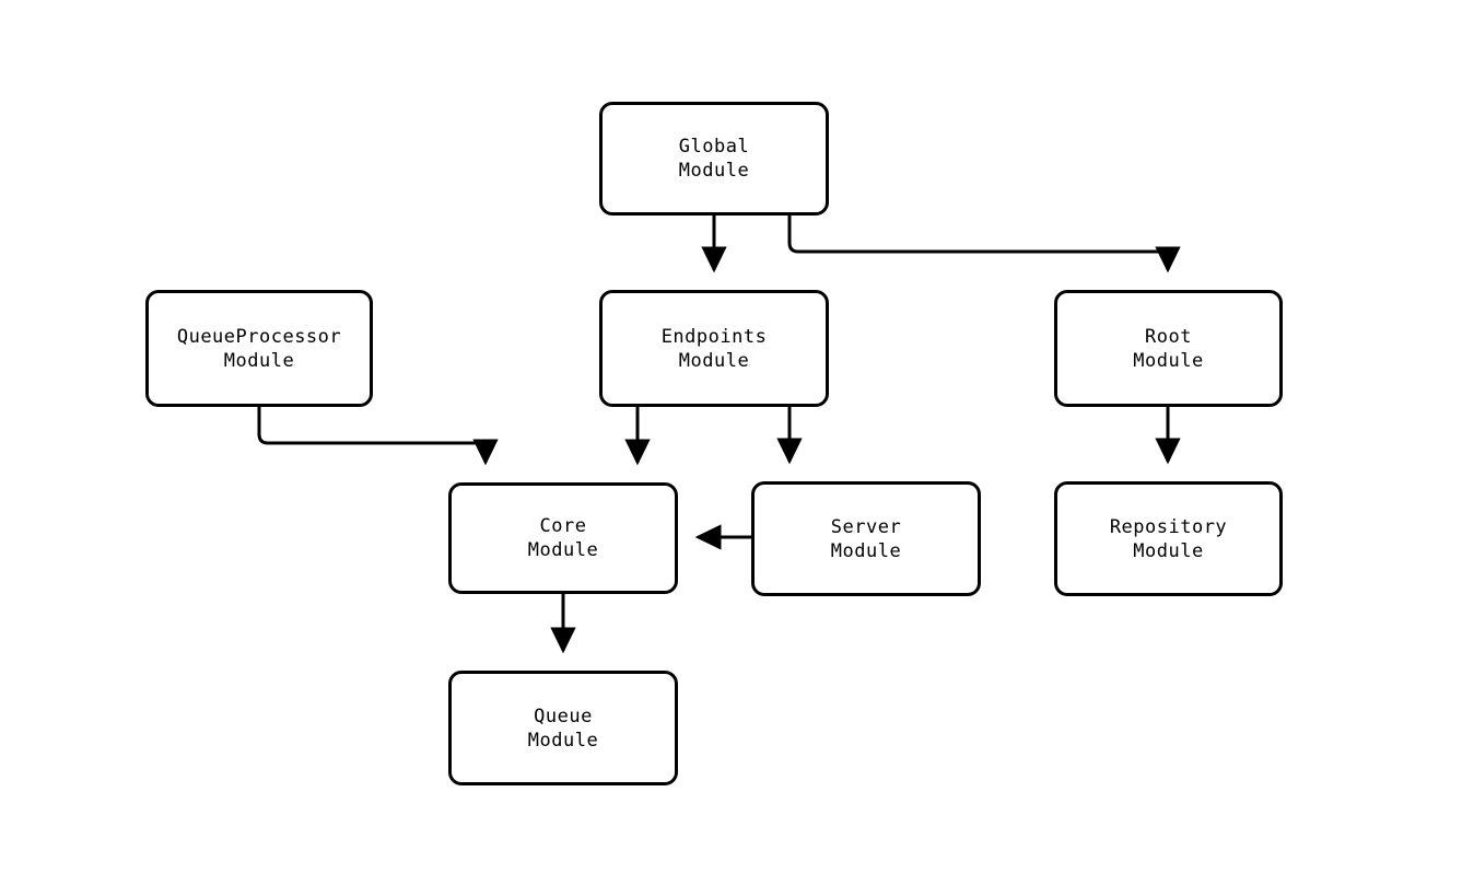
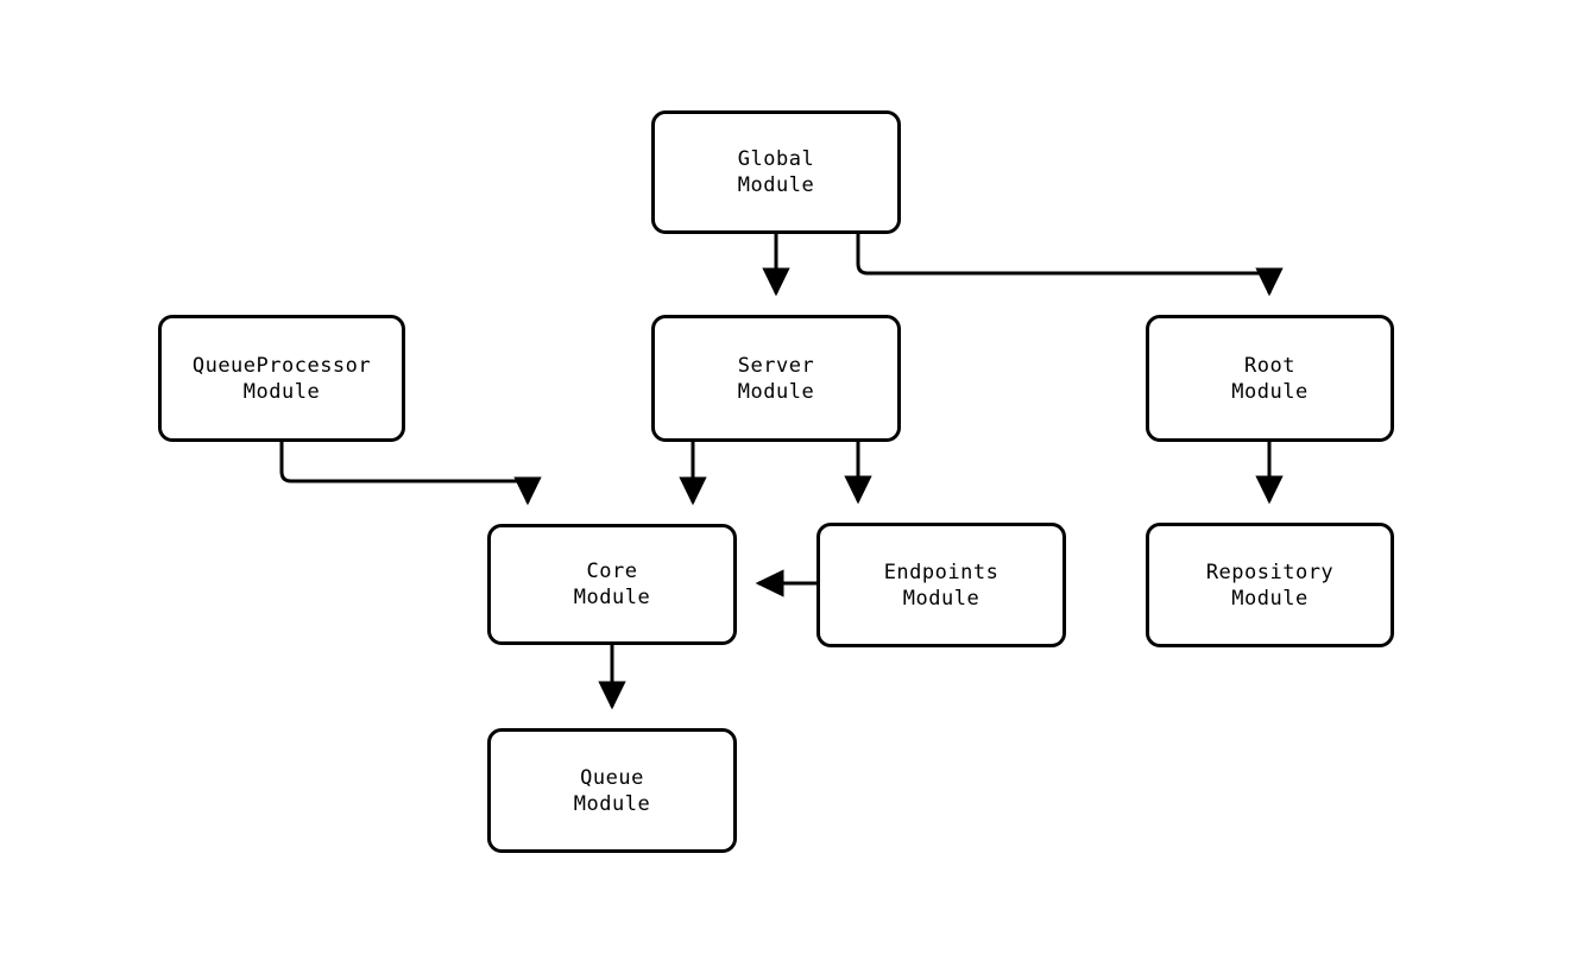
  Global
  Module
  QueueProcessor
  Module
- Endpoints
+ Server
  Module
  Root
  Module
  Core
  Module
- Server
+ Endpoints
  Module
  Repository
  Module
  Queue
  Module
